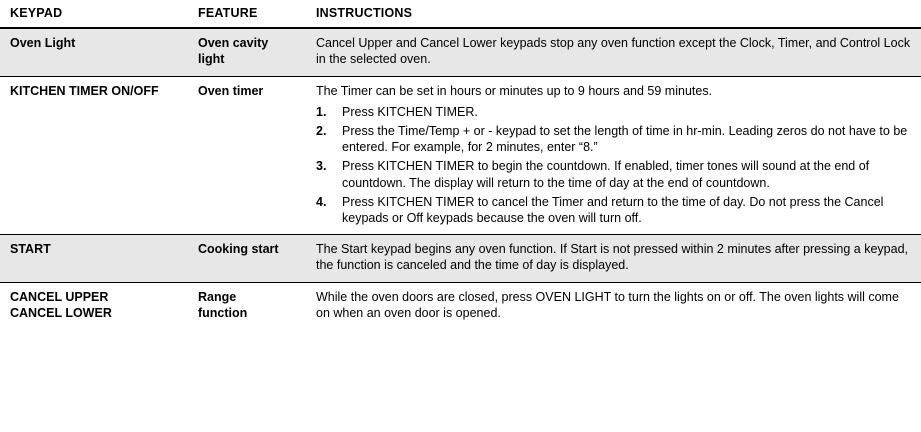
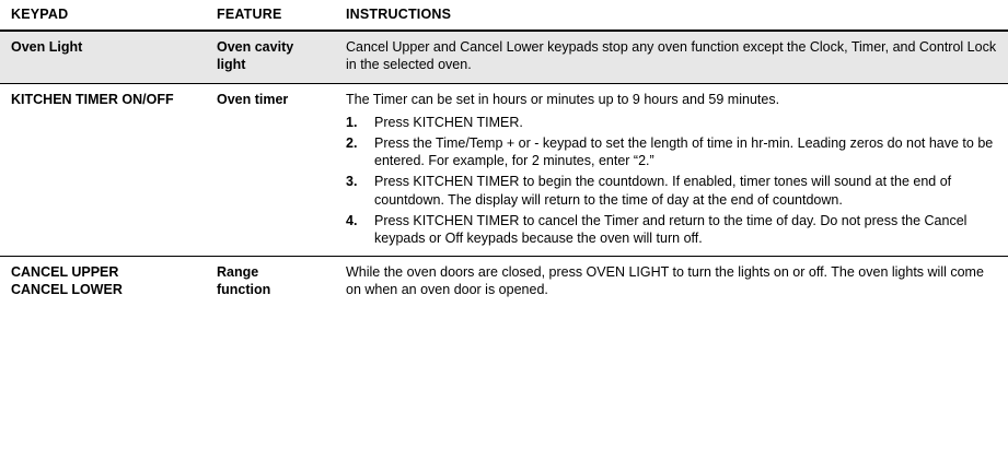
  KEYPAD	FEATURE	INSTRUCTIONS
  Oven Light	Oven cavity light	Cancel Upper and Cancel Lower keypads stop any oven function except the Clock, Timer, and Control Lock in the selected oven.
- KITCHEN TIMER ON/OFF	Oven timer	The Timer can be set in hours or minutes up to 9 hours and 59 minutes.1. Press KITCHEN TIMER.2. Press the Time/Temp + or - keypad to set the length of time in hr-min. Leading zeros do not have to be entered. For example, for 2 minutes, enter “8.”3. Press KITCHEN TIMER to begin the countdown. If enabled, timer tones will sound at the end of countdown. The display will return to the time of day at the end of countdown.4. Press KITCHEN TIMER to cancel the Timer and return to the time of day. Do not press the Cancel keypads or Off keypads because the oven will turn off.
+ KITCHEN TIMER ON/OFF	Oven timer	The Timer can be set in hours or minutes up to 9 hours and 59 minutes.1. Press KITCHEN TIMER.2. Press the Time/Temp + or - keypad to set the length of time in hr-min. Leading zeros do not have to be entered. For example, for 2 minutes, enter “2.”3. Press KITCHEN TIMER to begin the countdown. If enabled, timer tones will sound at the end of countdown. The display will return to the time of day at the end of countdown.4. Press KITCHEN TIMER to cancel the Timer and return to the time of day. Do not press the Cancel keypads or Off keypads because the oven will turn off.
- START	Cooking start	The Start keypad begins any oven function. If Start is not pressed within 2 minutes after pressing a keypad, the function is canceled and the time of day is displayed.
  CANCEL UPPERCANCEL LOWER	Rangefunction	While the oven doors are closed, press OVEN LIGHT to turn the lights on or off. The oven lights will come on when an oven door is opened.
